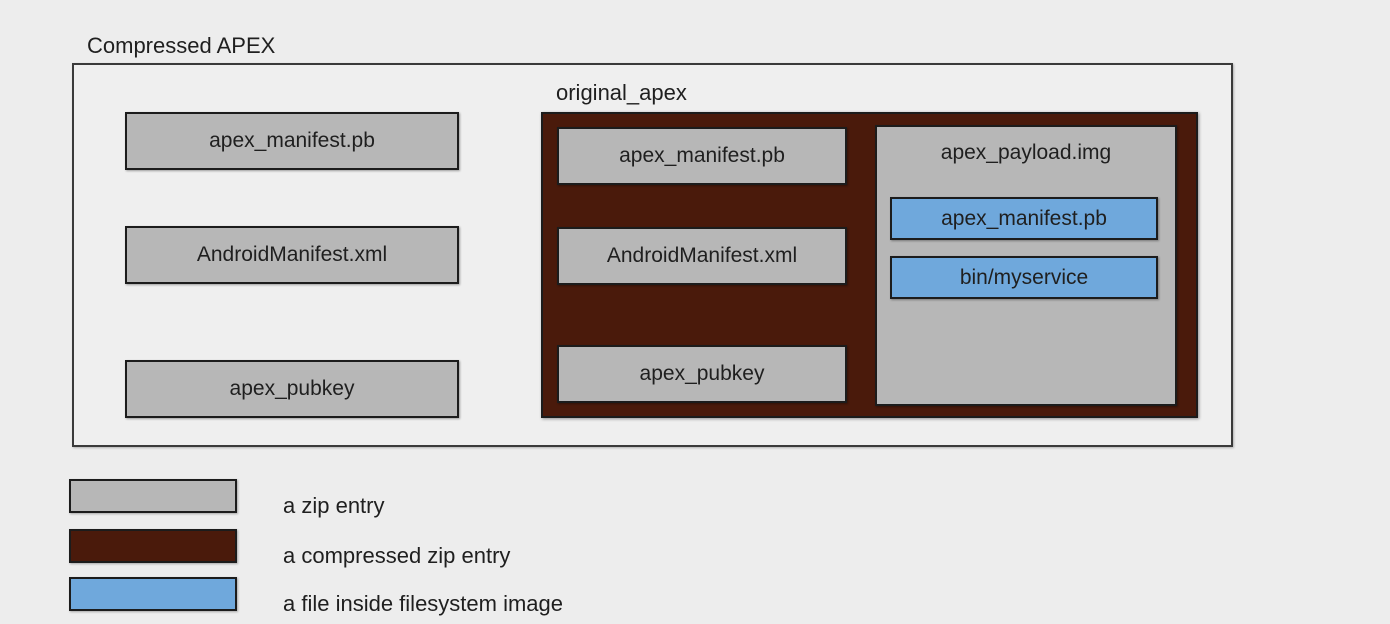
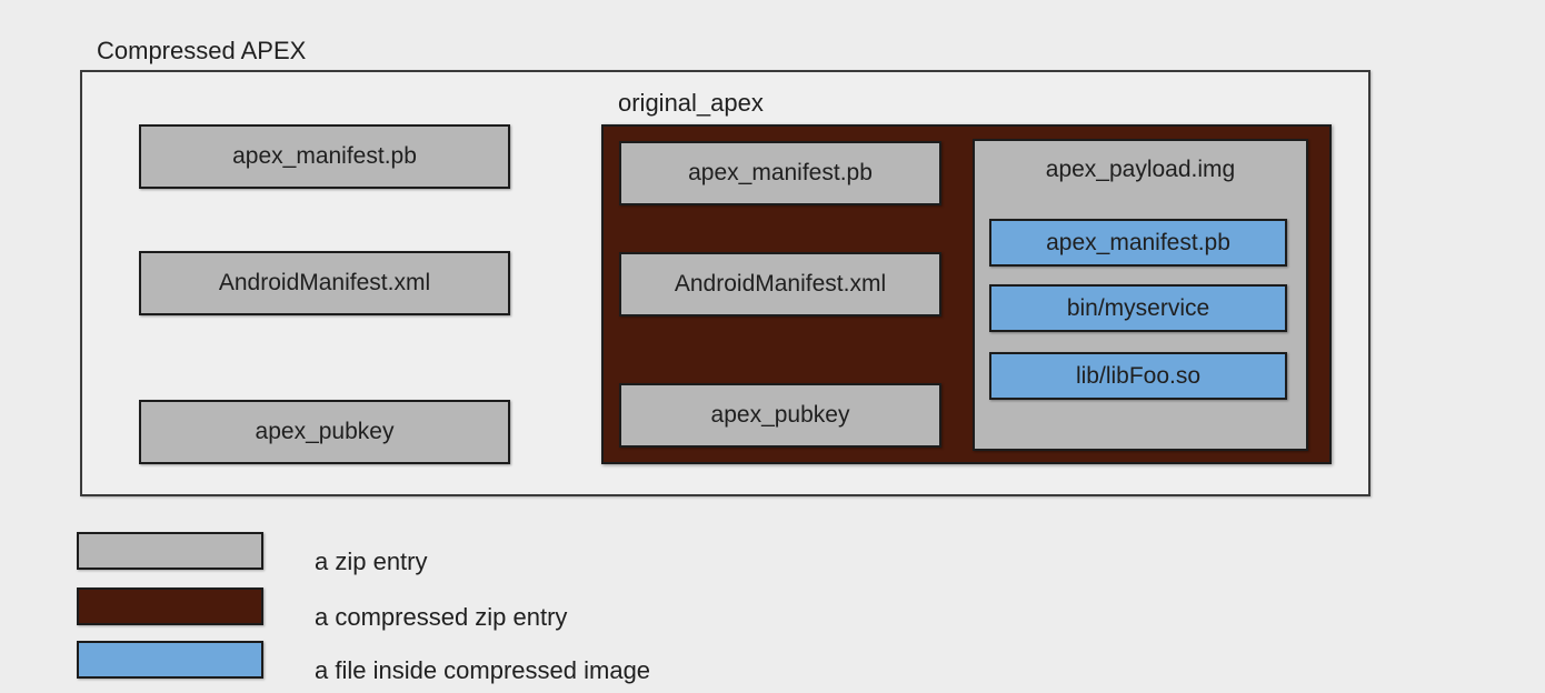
  Compressed APEX
  apex_manifest.pb
  AndroidManifest.xml
  apex_pubkey
  original_apex
  apex_manifest.pb
  AndroidManifest.xml
  apex_pubkey
  apex_payload.img
  apex_manifest.pb
  bin/myservice
+ lib/libFoo.so
  a zip entry
  a compressed zip entry
- a file inside filesystem image
+ a file inside compressed image
